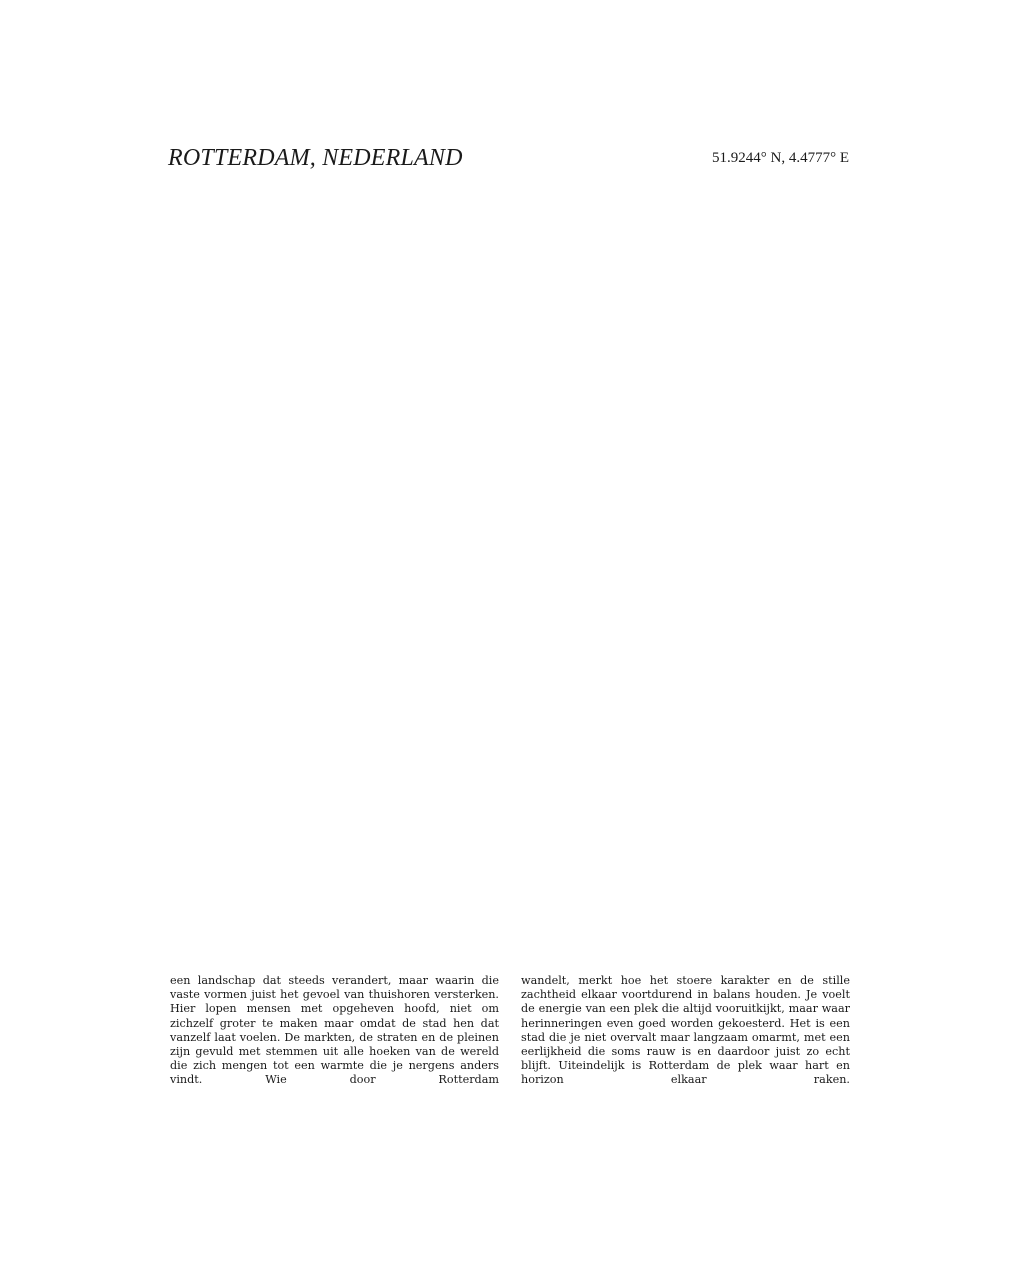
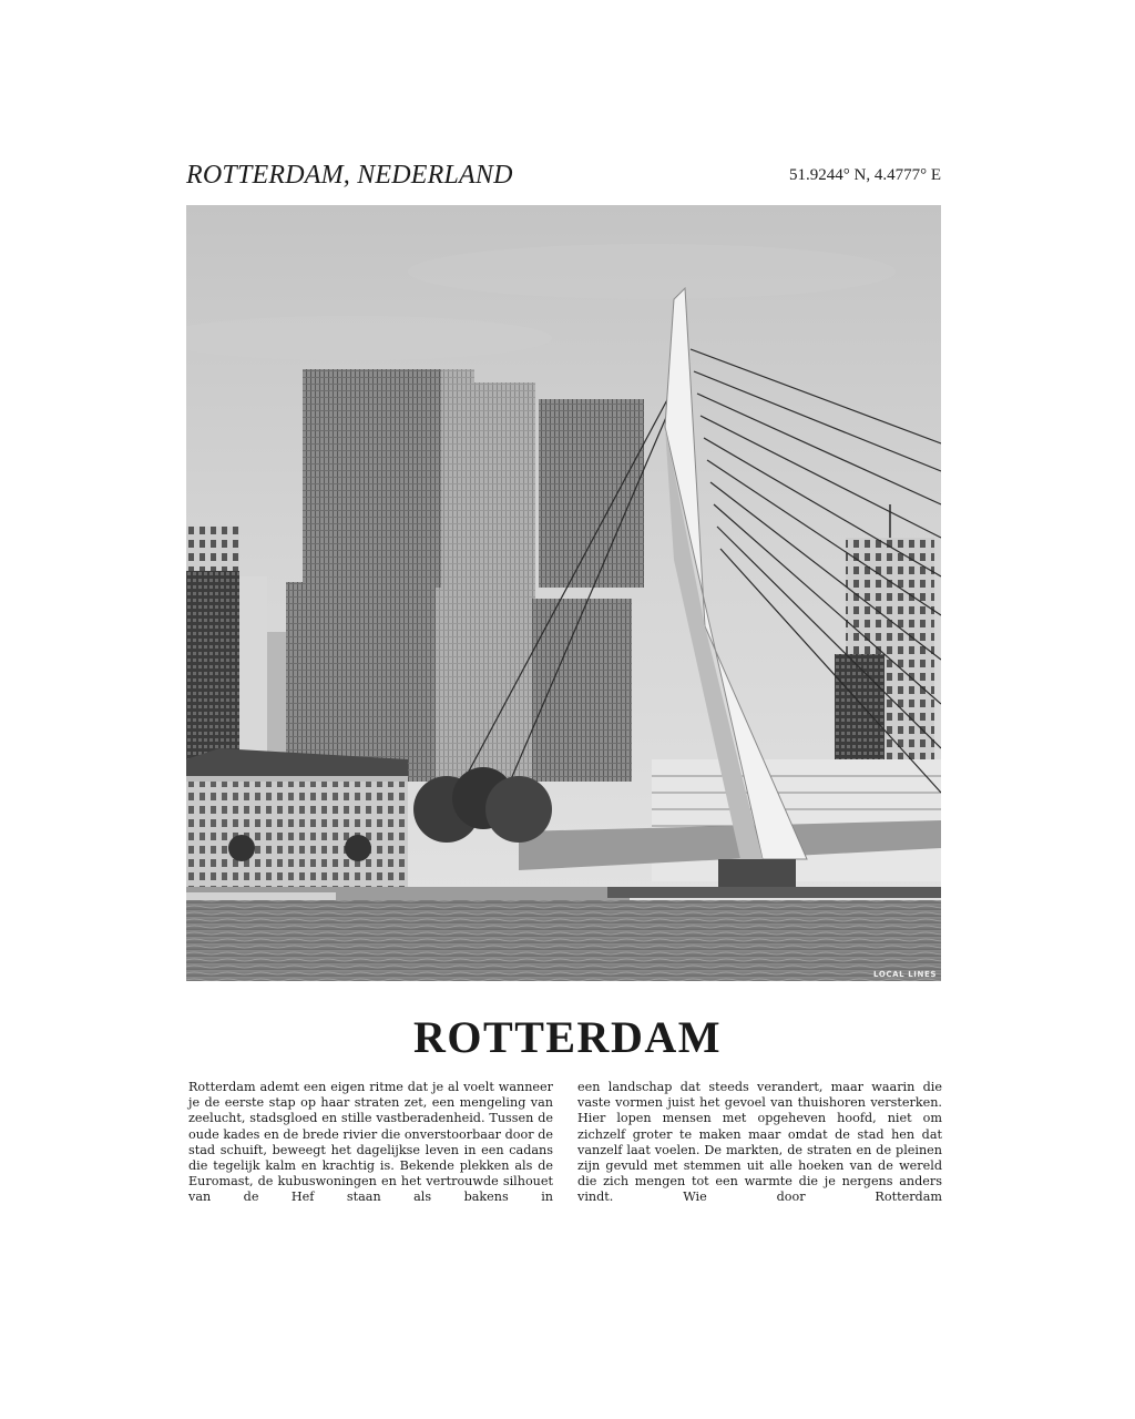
  ROTTERDAM, NEDERLAND
  51.9244° N, 4.4777° E
+ LOCAL LINES
+ ROTTERDAM
+ Rotterdam ademt een eigen ritme dat je al voelt wanneer je de eerste stap op haar straten zet, een mengeling van zeelucht, stadsgloed en stille vastberadenheid. Tussen de oude kades en de brede rivier die onverstoorbaar door de stad schuift, beweegt het dagelijkse leven in een cadans die tegelijk kalm en krachtig is. Bekende plekken als de Euromast, de kubuswoningen en het vertrouwde silhouet van de Hef staan als bakens in
  een landschap dat steeds verandert, maar waarin die vaste vormen juist het gevoel van thuishoren versterken. Hier lopen mensen met opgeheven hoofd, niet om zichzelf groter te maken maar omdat de stad hen dat vanzelf laat voelen. De markten, de straten en de pleinen zijn gevuld met stemmen uit alle hoeken van de wereld die zich mengen tot een warmte die je nergens anders vindt. Wie door Rotterdam
- wandelt, merkt hoe het stoere karakter en de stille zachtheid elkaar voortdurend in balans houden. Je voelt de energie van een plek die altijd vooruitkijkt, maar waar herinneringen even goed worden gekoesterd. Het is een stad die je niet overvalt maar langzaam omarmt, met een eerlijkheid die soms rauw is en daardoor juist zo echt blijft. Uiteindelijk is Rotterdam de plek waar hart en horizon elkaar raken.
